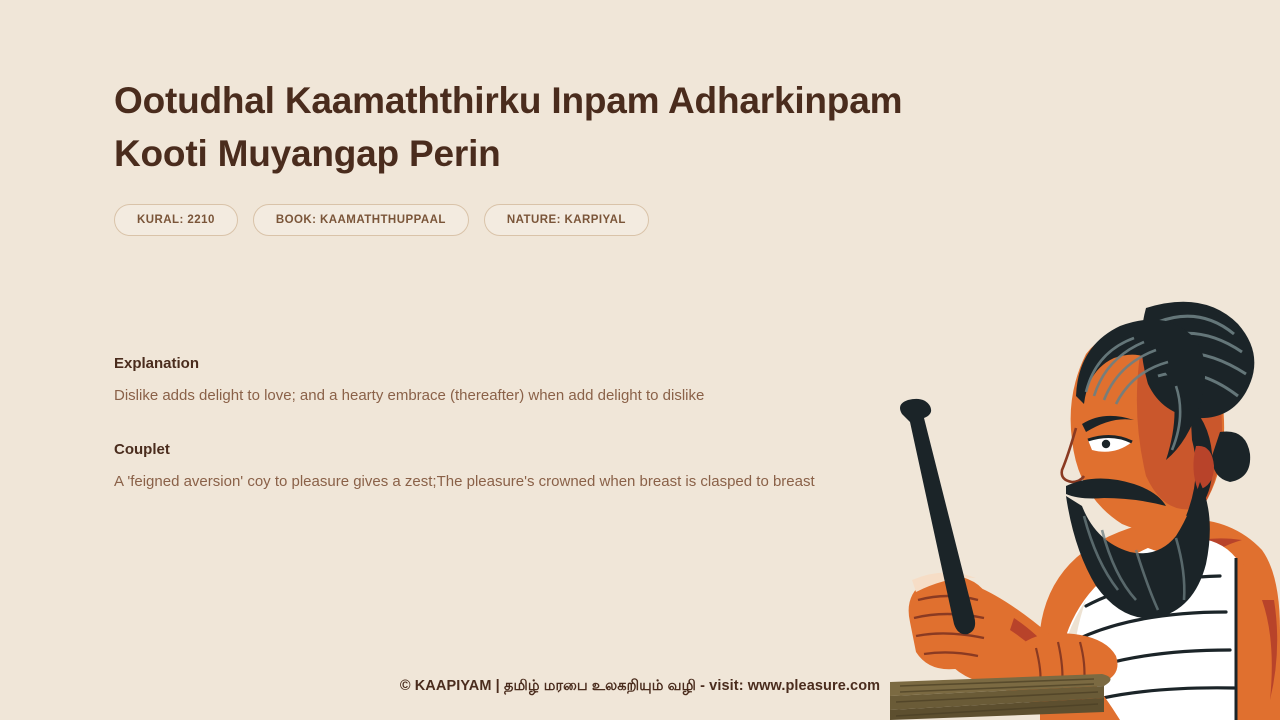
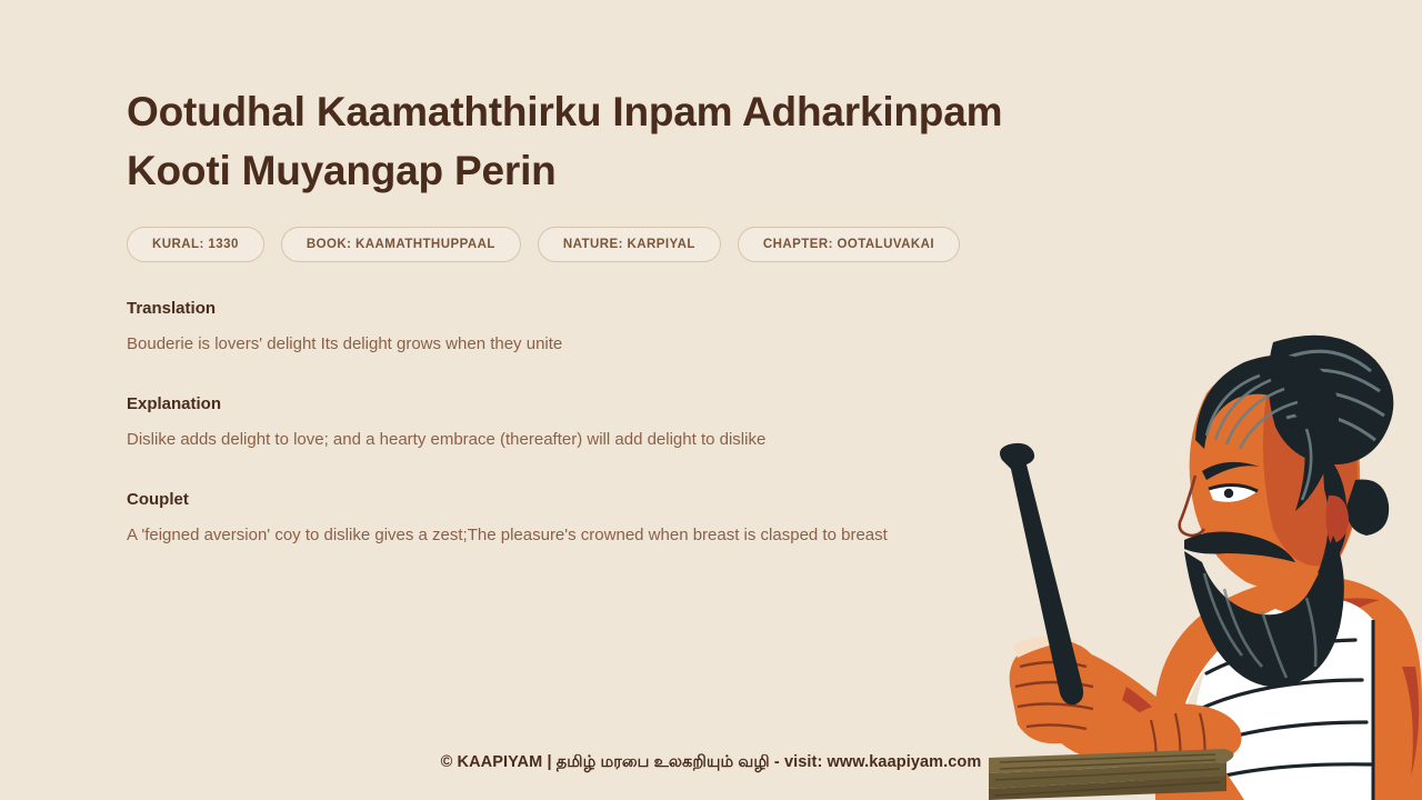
  Ootudhal Kaamaththirku Inpam Adharkinpam Kooti Muyangap Perin
- KURAL: 2210
+ KURAL: 1330
  BOOK: KAAMATHTHUPPAAL
  NATURE: KARPIYAL
+ CHAPTER: OOTALUVAKAI
+ Translation
+ Bouderie is lovers' delight Its delight grows when they unite
  Explanation
- Dislike adds delight to love; and a hearty embrace (thereafter) when add delight to dislike
+ Dislike adds delight to love; and a hearty embrace (thereafter) will add delight to dislike
  Couplet
- A 'feigned aversion' coy to pleasure gives a zest;The pleasure's crowned when breast is clasped to breast
+ A 'feigned aversion' coy to dislike gives a zest;The pleasure's crowned when breast is clasped to breast
- © KAAPIYAM | தமிழ் மரபை உலகறியும் வழி - visit: www.pleasure.com
+ © KAAPIYAM | தமிழ் மரபை உலகறியும் வழி - visit: www.kaapiyam.com
